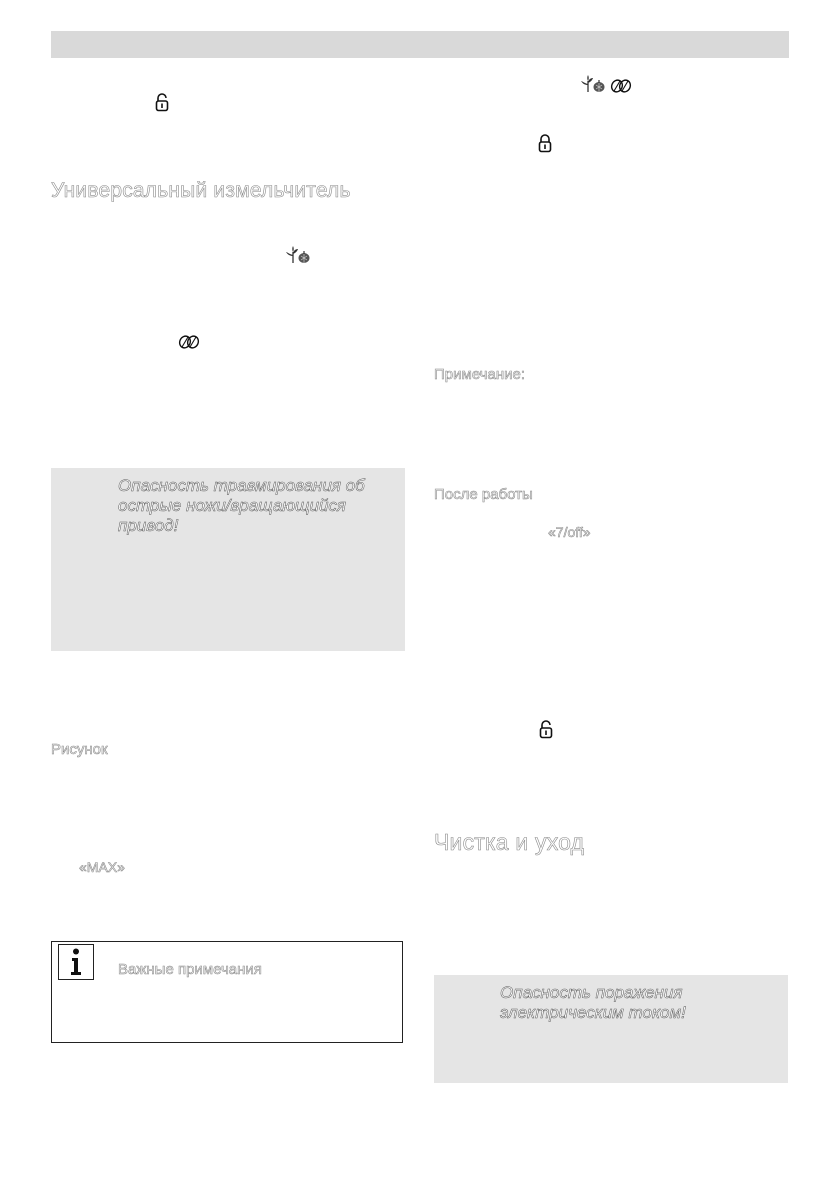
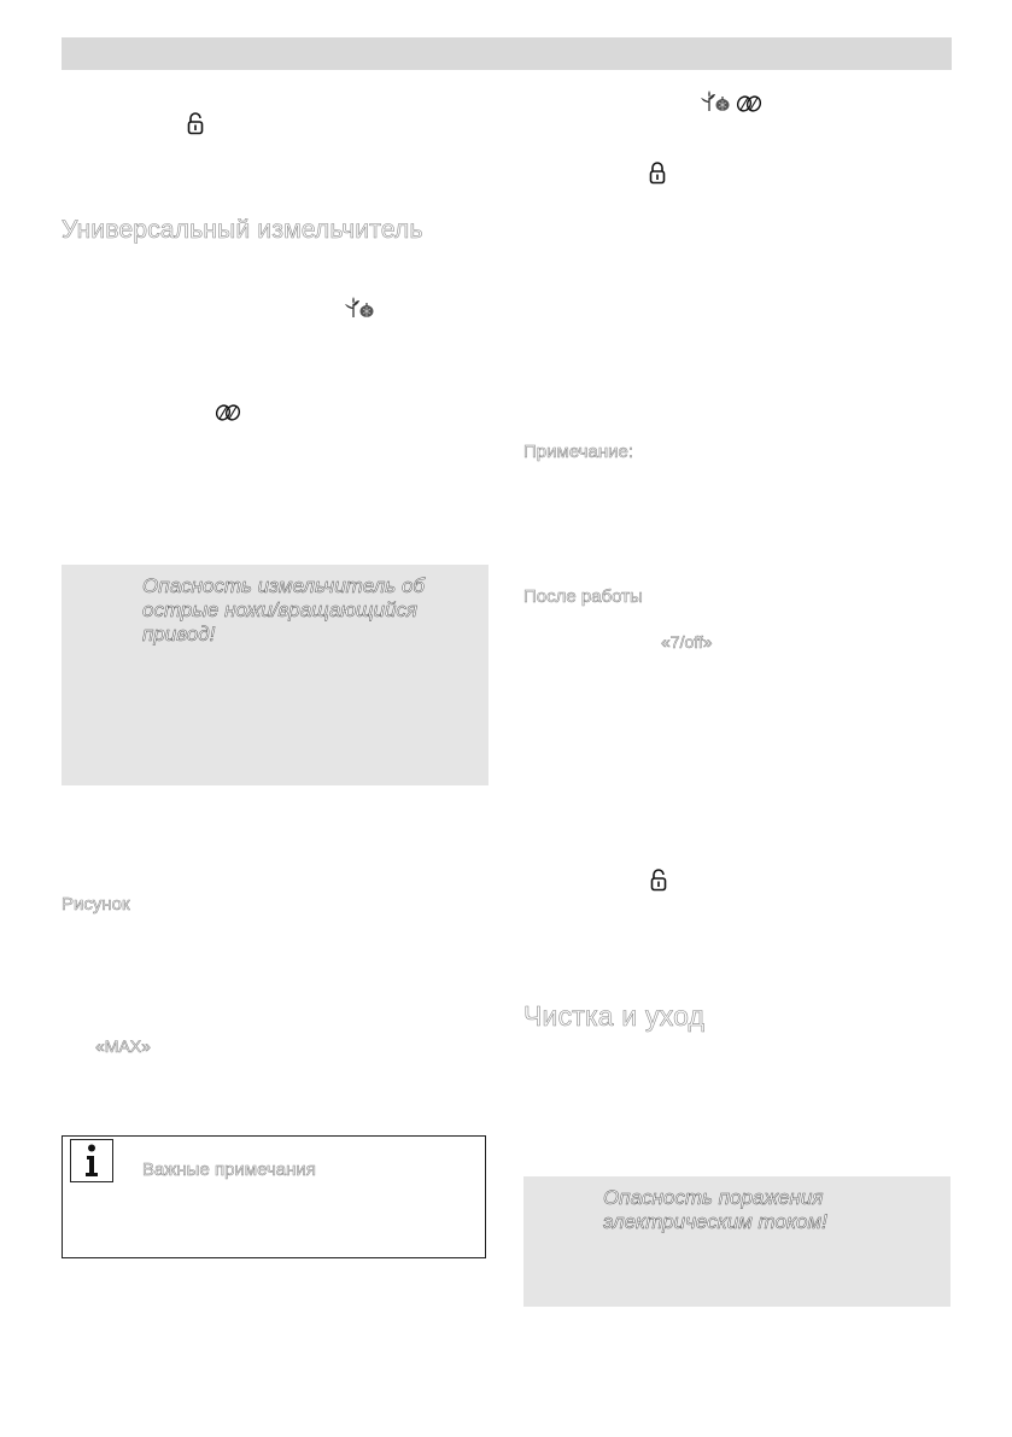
  Универсальный измельчитель
- Опасность травмирования об острые ножи/вращающийся привод!
+ Опасность измельчитель об острые ножи/вращающийся привод!
  Рисунок
  «MAX»
  Важные примечания
  Примечание:
  После работы
  «7/off»
  Чистка и уход
  Опасность поражения электрическим током!
